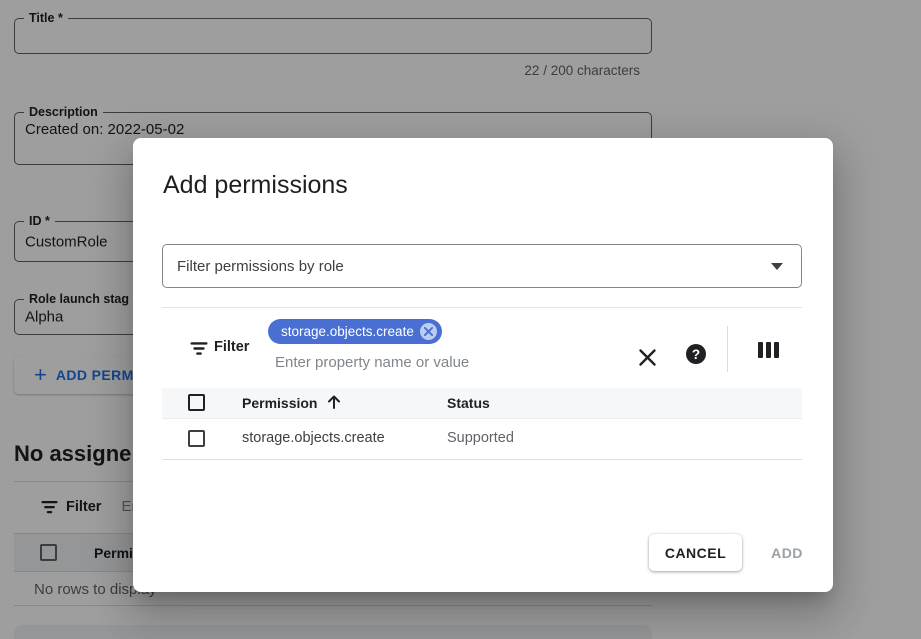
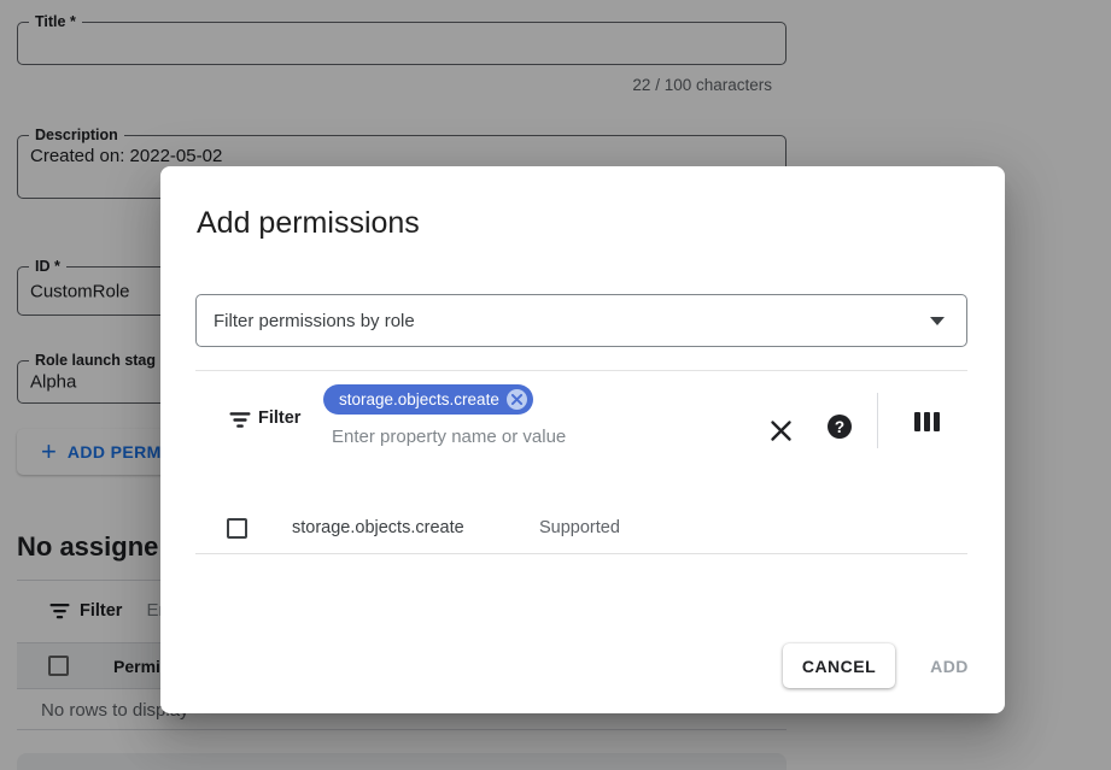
  Title *
- 22 / 200 characters
+ 22 / 100 characters
  Description
  Created on: 2022-05-02
  ID *
  CustomRole
  Role launch stag
  Alpha
  +
  ADD PERM
  No assigne
  Filter
  Permi
  No rows to disp
  Add permissions
  Filter permissions by role
  Filter
  storage.objects.create
  Enter property name or value
  ?
- Permission
- Status
  storage.objects.create
  Supported
  CANCEL
  ADD
